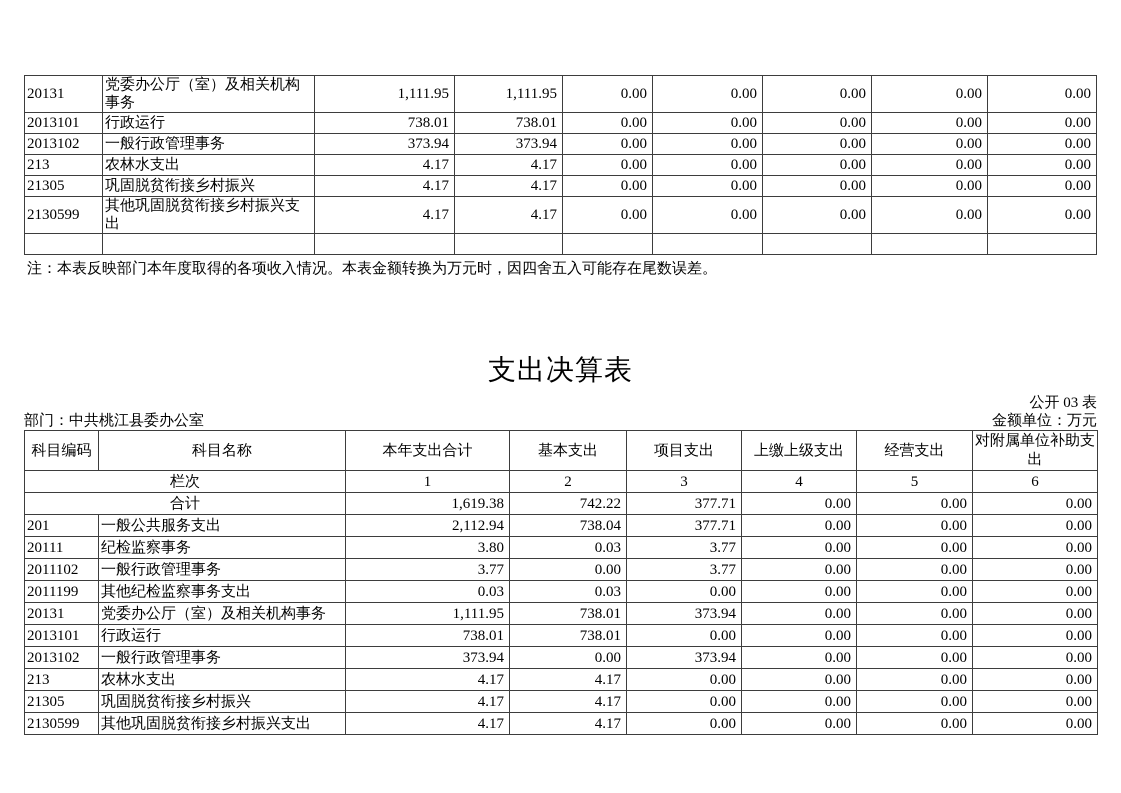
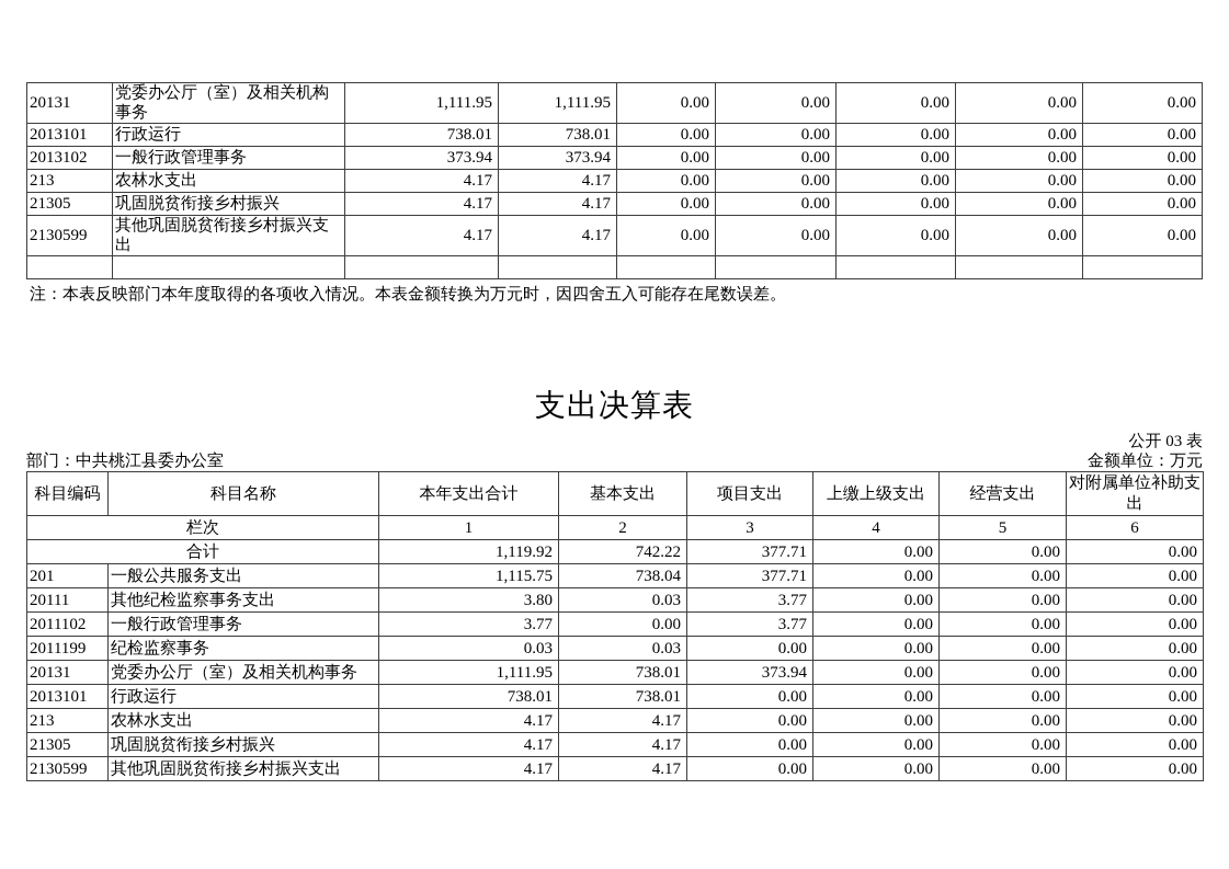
  20131	党委办公厅（室）及相关机构事务	1,111.95	1,111.95	0.00	0.00	0.00	0.00	0.00
  2013101	行政运行	738.01	738.01	0.00	0.00	0.00	0.00	0.00
  2013102	一般行政管理事务	373.94	373.94	0.00	0.00	0.00	0.00	0.00
  213	农林水支出	4.17	4.17	0.00	0.00	0.00	0.00	0.00
  21305	巩固脱贫衔接乡村振兴	4.17	4.17	0.00	0.00	0.00	0.00	0.00
  2130599	其他巩固脱贫衔接乡村振兴支出	4.17	4.17	0.00	0.00	0.00	0.00	0.00
  注：本表反映部门本年度取得的各项收入情况。本表金额转换为万元时，因四舍五入可能存在尾数误差。
  支出决算表
  部门：中共桃江县委办公室
  公开 03 表
  金额单位：万元
  科目编码	科目名称	本年支出合计	基本支出	项目支出	上缴上级支出	经营支出	对附属单位补助支出
  栏次	1	2	3	4	5	6
- 合计	1,619.38	742.22	377.71	0.00	0.00	0.00
+ 合计	1,119.92	742.22	377.71	0.00	0.00	0.00
- 201	一般公共服务支出	2,112.94	738.04	377.71	0.00	0.00	0.00
+ 201	一般公共服务支出	1,115.75	738.04	377.71	0.00	0.00	0.00
- 20111	纪检监察事务	3.80	0.03	3.77	0.00	0.00	0.00
+ 20111	其他纪检监察事务支出	3.80	0.03	3.77	0.00	0.00	0.00
  2011102	一般行政管理事务	3.77	0.00	3.77	0.00	0.00	0.00
- 2011199	其他纪检监察事务支出	0.03	0.03	0.00	0.00	0.00	0.00
+ 2011199	纪检监察事务	0.03	0.03	0.00	0.00	0.00	0.00
  20131	党委办公厅（室）及相关机构事务	1,111.95	738.01	373.94	0.00	0.00	0.00
  2013101	行政运行	738.01	738.01	0.00	0.00	0.00	0.00
- 2013102	一般行政管理事务	373.94	0.00	373.94	0.00	0.00	0.00
  213	农林水支出	4.17	4.17	0.00	0.00	0.00	0.00
  21305	巩固脱贫衔接乡村振兴	4.17	4.17	0.00	0.00	0.00	0.00
  2130599	其他巩固脱贫衔接乡村振兴支出	4.17	4.17	0.00	0.00	0.00	0.00
